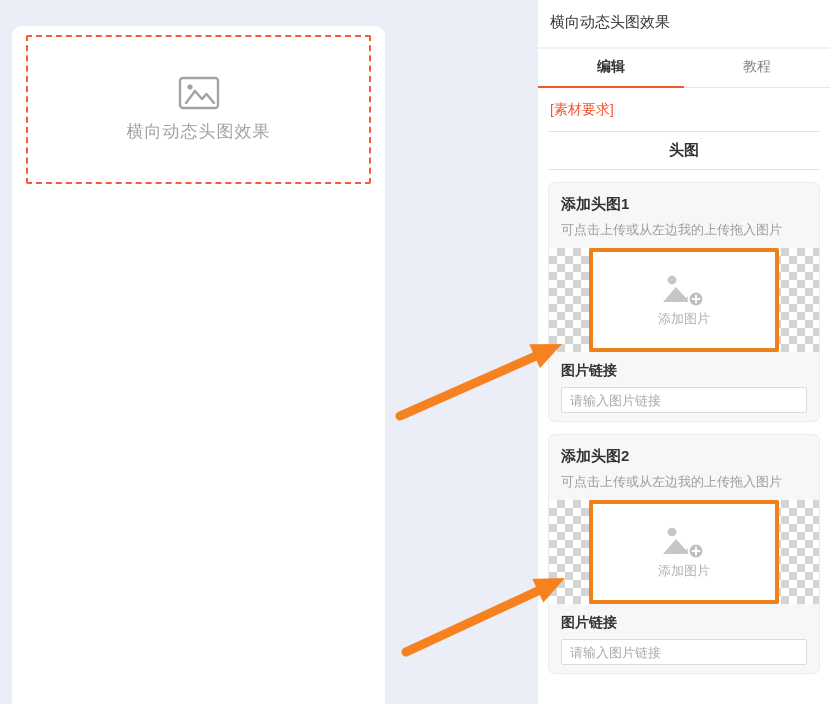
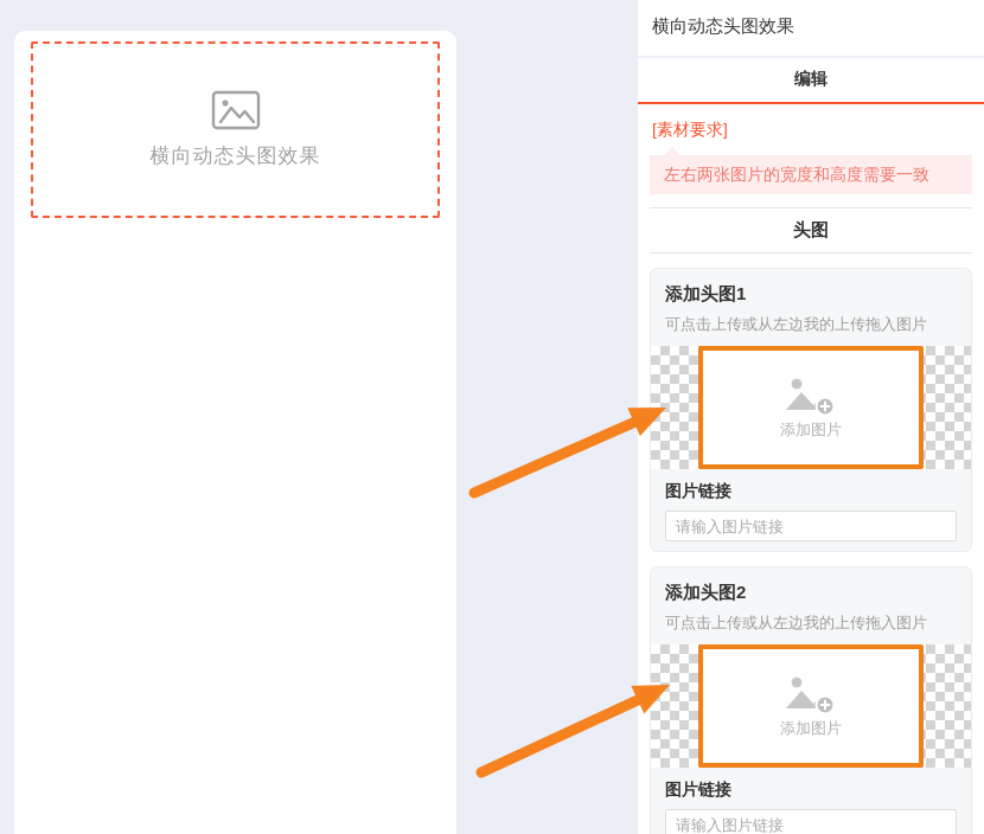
  横向动态头图效果
  横向动态头图效果
  编辑
- 教程
  [素材要求]
+ 左右两张图片的宽度和高度需要一致
  头图
  添加头图1
  可点击上传或从左边我的上传拖入图片
  添加图片
  图片链接
  请输入图片链接
  添加头图2
  可点击上传或从左边我的上传拖入图片
  添加图片
  图片链接
  请输入图片链接
